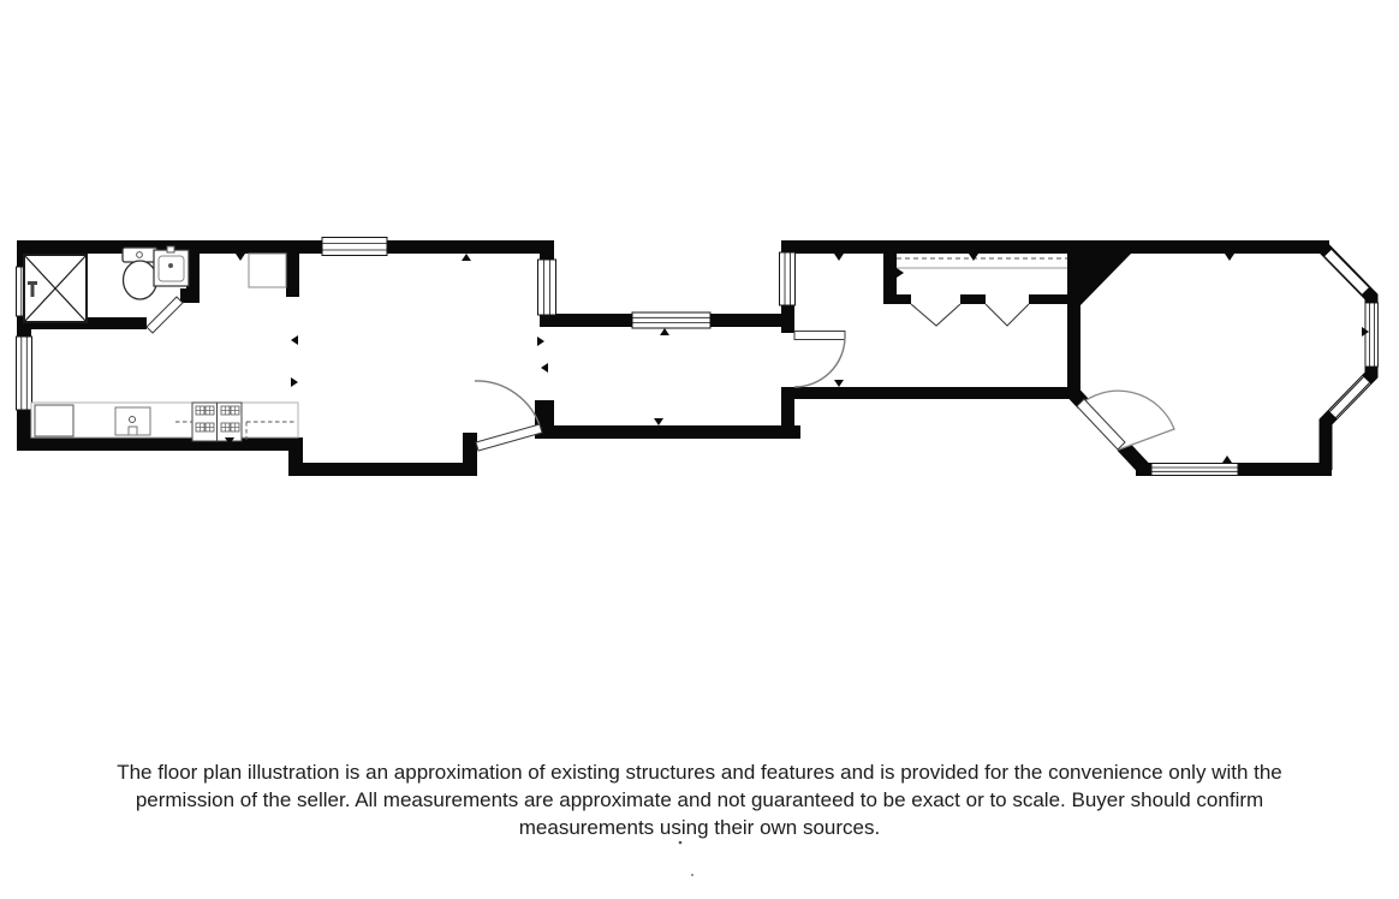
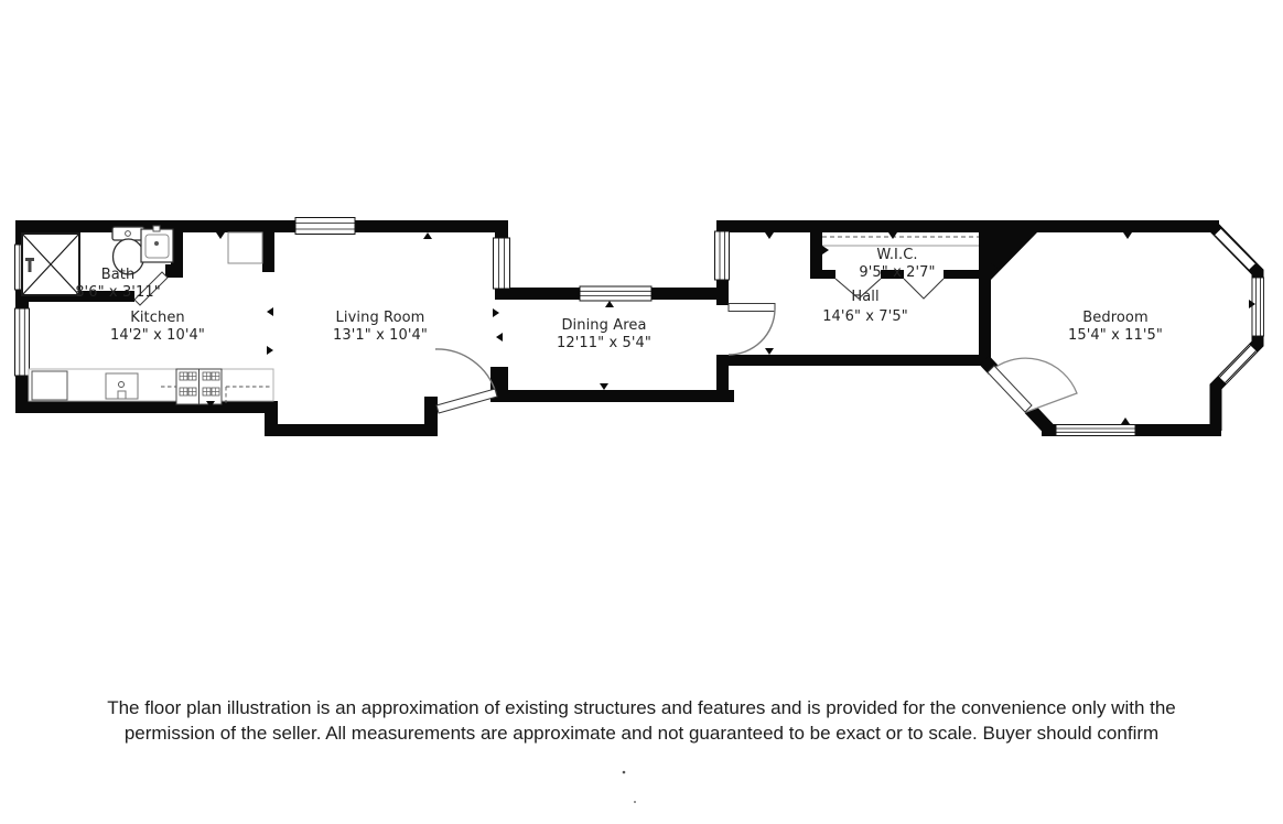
+ Bath
+ 8'6" x 3'11"
+ Kitchen
+ 14'2" x 10'4"
+ Living Room
+ 13'1" x 10'4"
+ Dining Area
+ 12'11" x 5'4"
+ W.I.C.
+ 9'5" x 2'7"
+ Hall
+ 14'6" x 7'5"
+ Bedroom
+ 15'4" x 11'5"
  The floor plan illustration is an approximation of existing structures and features and is provided for the convenience only with the
  permission of the seller. All measurements are approximate and not guaranteed to be exact or to scale. Buyer should confirm
- measurements using their own sources.
